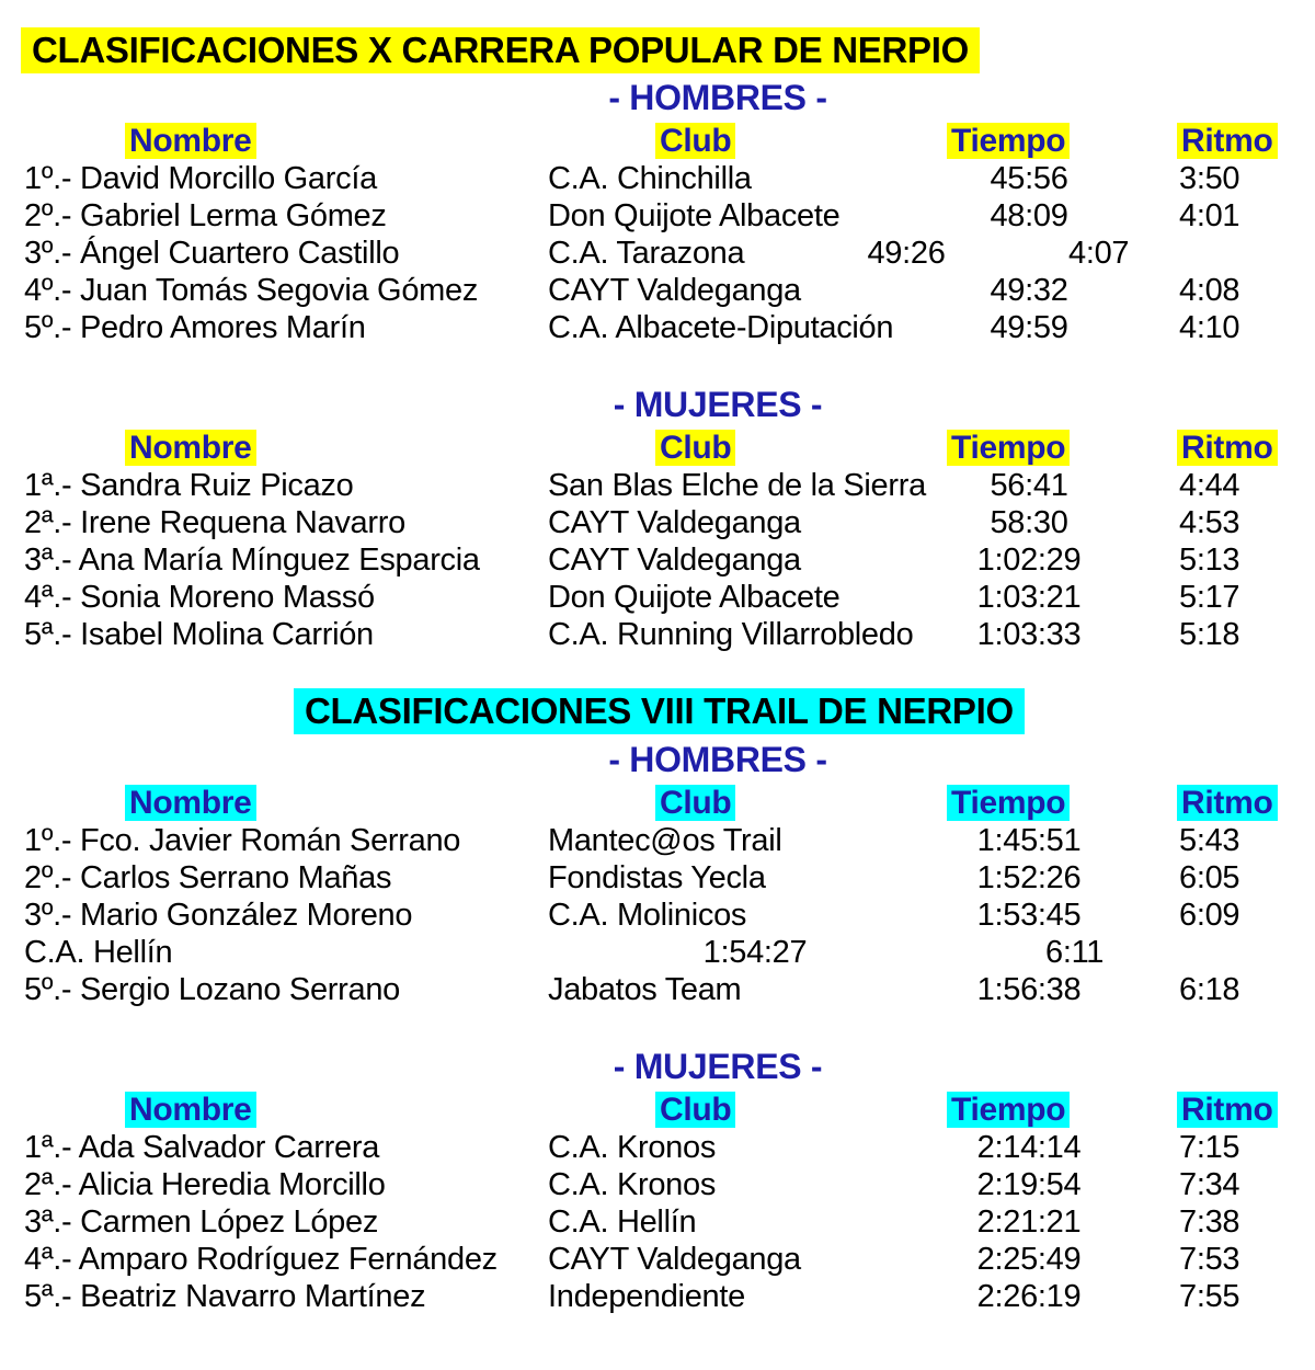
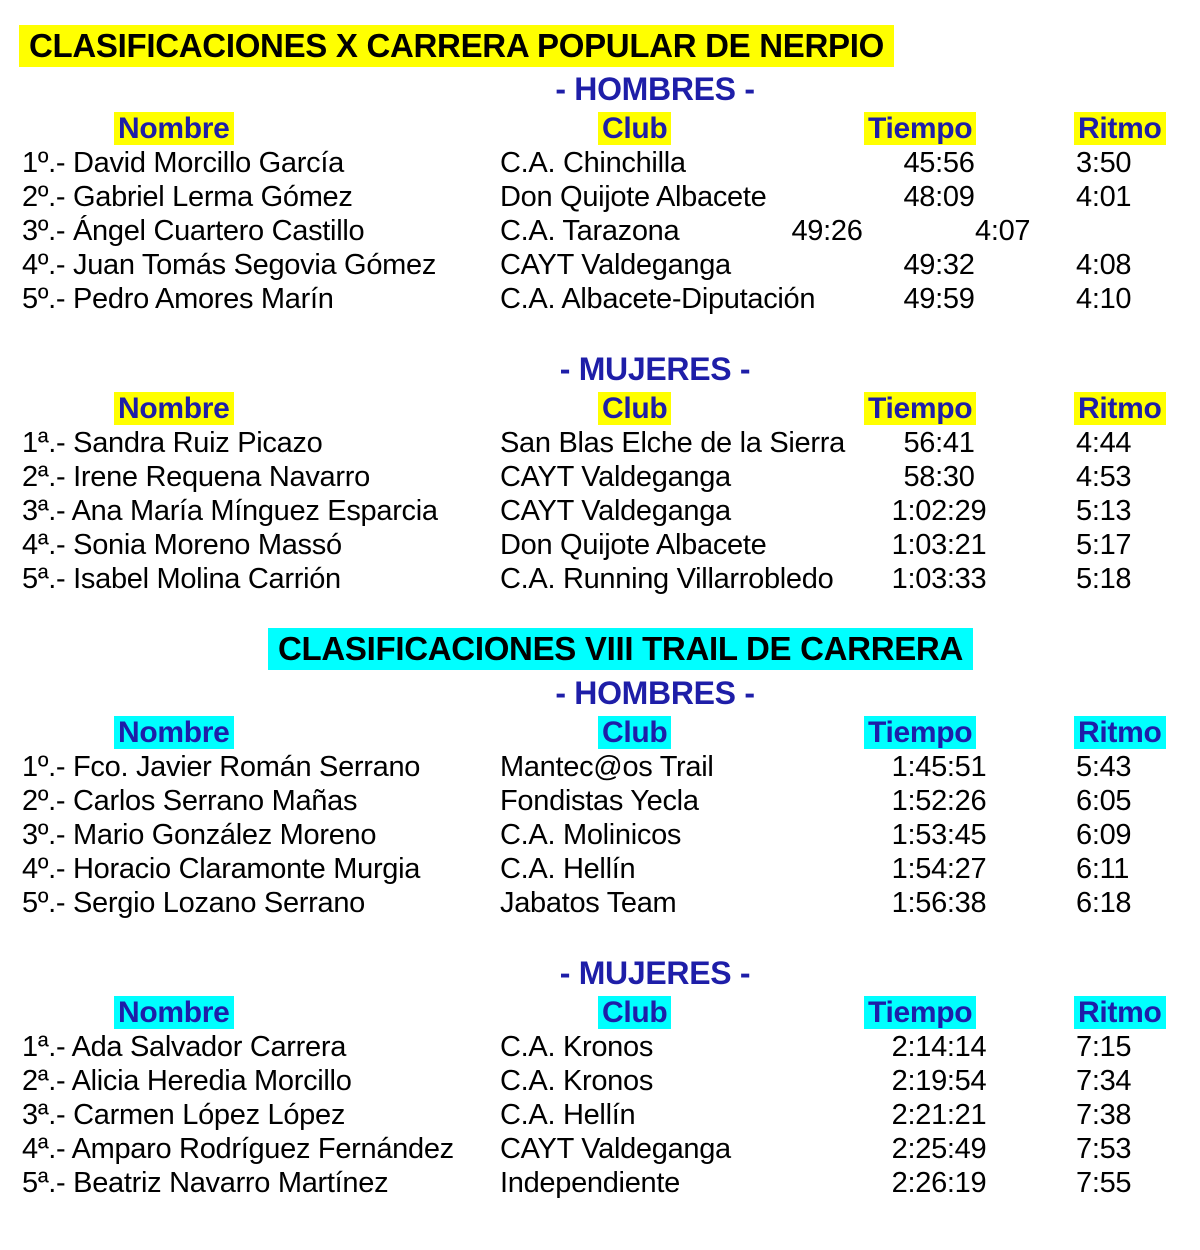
  CLASIFICACIONES X CARRERA POPULAR DE NERPIO
  - HOMBRES -
  Nombre
  Club
  Tiempo
  Ritmo
  1º.- David Morcillo García
  C.A. Chinchilla
  45:56
  3:50
  2º.- Gabriel Lerma Gómez
  Don Quijote Albacete
  48:09
  4:01
  3º.- Ángel Cuartero Castillo
  C.A. Tarazona
  49:26
  4:07
  4º.- Juan Tomás Segovia Gómez
  CAYT Valdeganga
  49:32
  4:08
  5º.- Pedro Amores Marín
  C.A. Albacete-Diputación
  49:59
  4:10
  - MUJERES -
  Nombre
  Club
  Tiempo
  Ritmo
  1ª.- Sandra Ruiz Picazo
  San Blas Elche de la Sierra
  56:41
  4:44
  2ª.- Irene Requena Navarro
  CAYT Valdeganga
  58:30
  4:53
  3ª.- Ana María Mínguez Esparcia
  CAYT Valdeganga
  1:02:29
  5:13
  4ª.- Sonia Moreno Massó
  Don Quijote Albacete
  1:03:21
  5:17
  5ª.- Isabel Molina Carrión
  C.A. Running Villarrobledo
  1:03:33
  5:18
- CLASIFICACIONES VIII TRAIL DE NERPIO
+ CLASIFICACIONES VIII TRAIL DE CARRERA
  - HOMBRES -
  Nombre
  Club
  Tiempo
  Ritmo
  1º.- Fco. Javier Román Serrano
  Mantec@os Trail
  1:45:51
  5:43
  2º.- Carlos Serrano Mañas
  Fondistas Yecla
  1:52:26
  6:05
  3º.- Mario González Moreno
  C.A. Molinicos
  1:53:45
  6:09
+ 4º.- Horacio Claramonte Murgia
  C.A. Hellín
  1:54:27
  6:11
  5º.- Sergio Lozano Serrano
  Jabatos Team
  1:56:38
  6:18
  - MUJERES -
  Nombre
  Club
  Tiempo
  Ritmo
  1ª.- Ada Salvador Carrera
  C.A. Kronos
  2:14:14
  7:15
  2ª.- Alicia Heredia Morcillo
  C.A. Kronos
  2:19:54
  7:34
  3ª.- Carmen López López
  C.A. Hellín
  2:21:21
  7:38
  4ª.- Amparo Rodríguez Fernández
  CAYT Valdeganga
  2:25:49
  7:53
  5ª.- Beatriz Navarro Martínez
  Independiente
  2:26:19
  7:55
